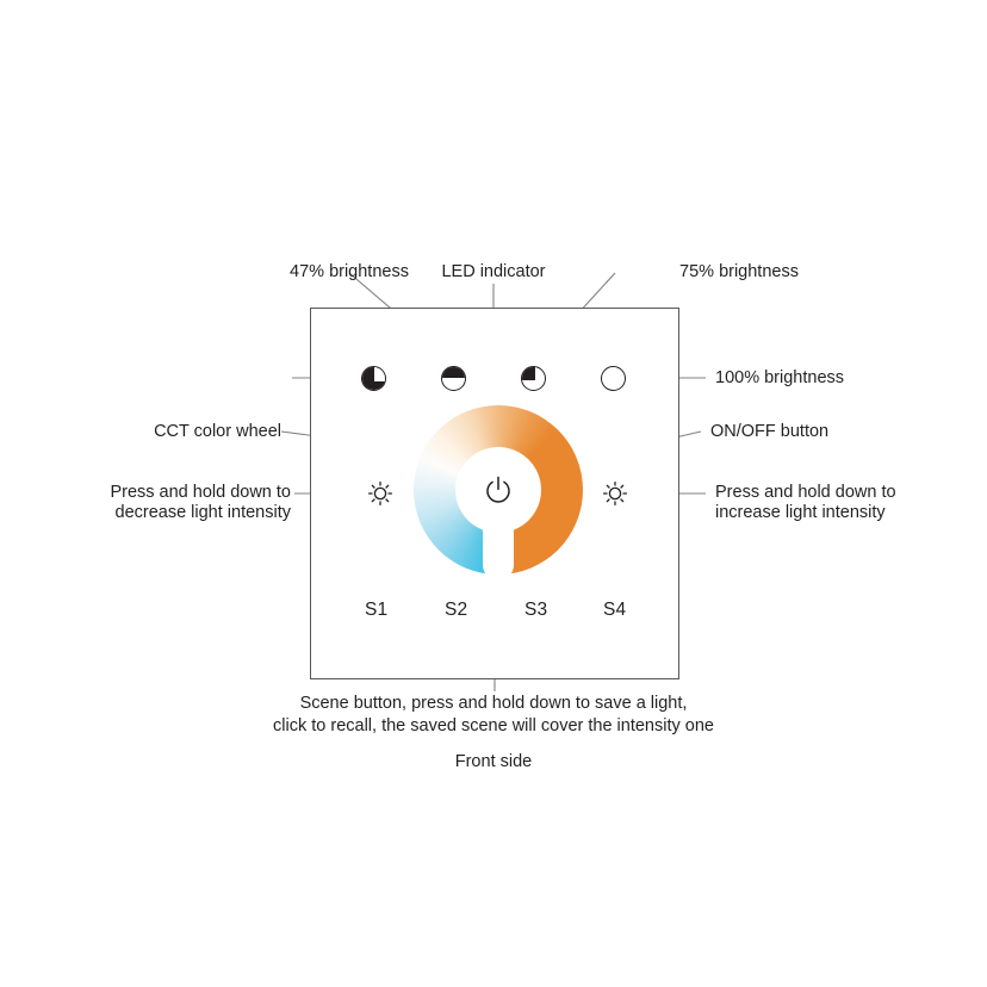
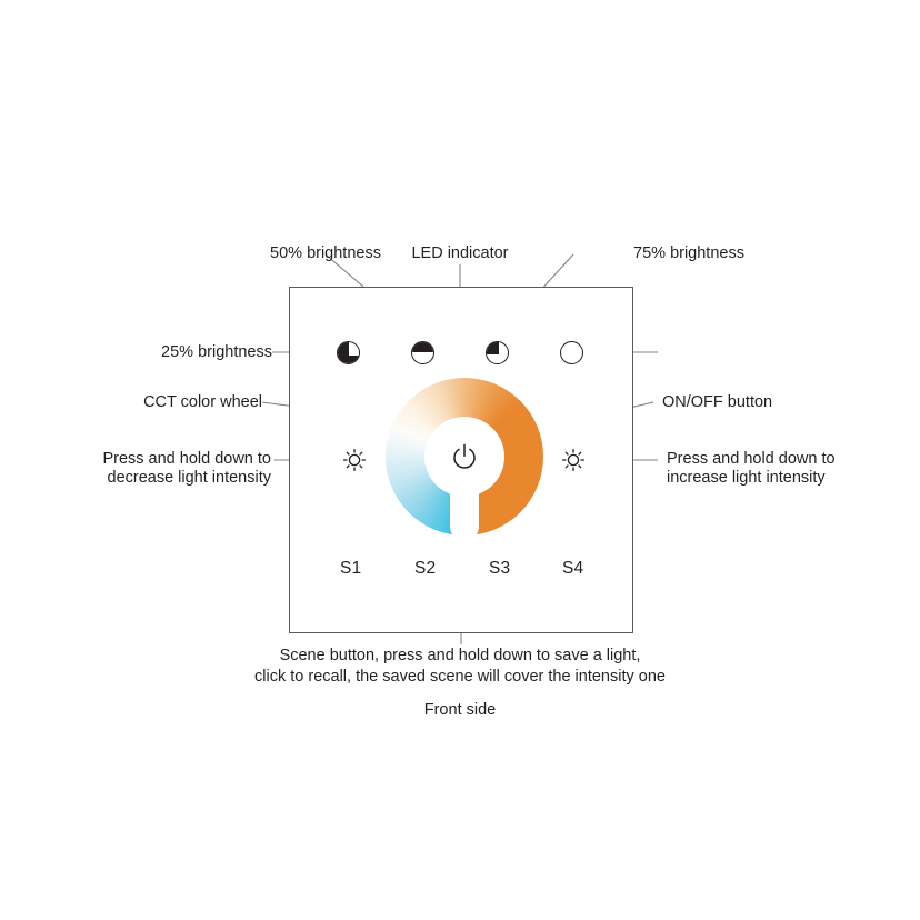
  S1
  S2
  S3
  S4
+ 25% brightness
- 47% brightness
+ 50% brightness
  LED indicator
  75% brightness
- 100% brightness
  CCT color wheel
  ON/OFF button
  Press and hold down to
  decrease light intensity
  Press and hold down to
  increase light intensity
  Scene button, press and hold down to save a light,
  click to recall, the saved scene will cover the intensity one
  Front side
